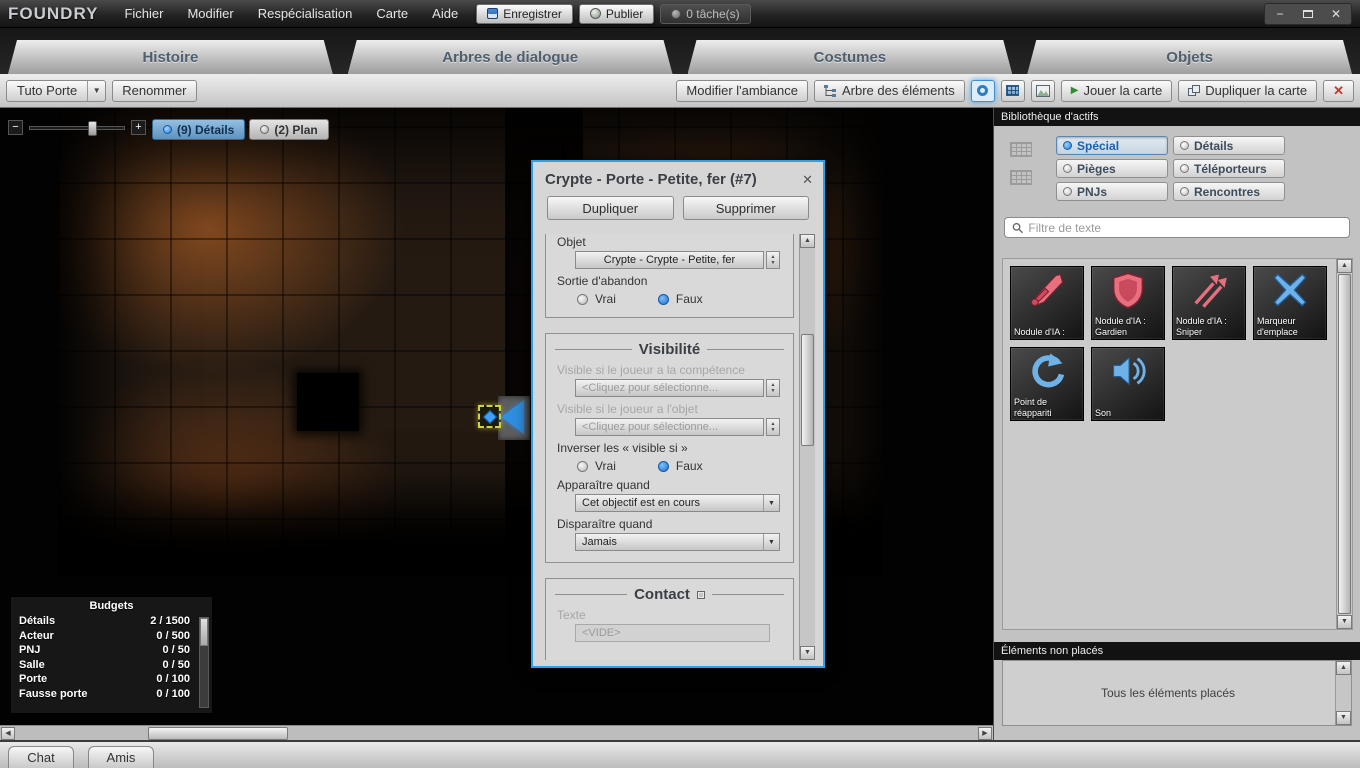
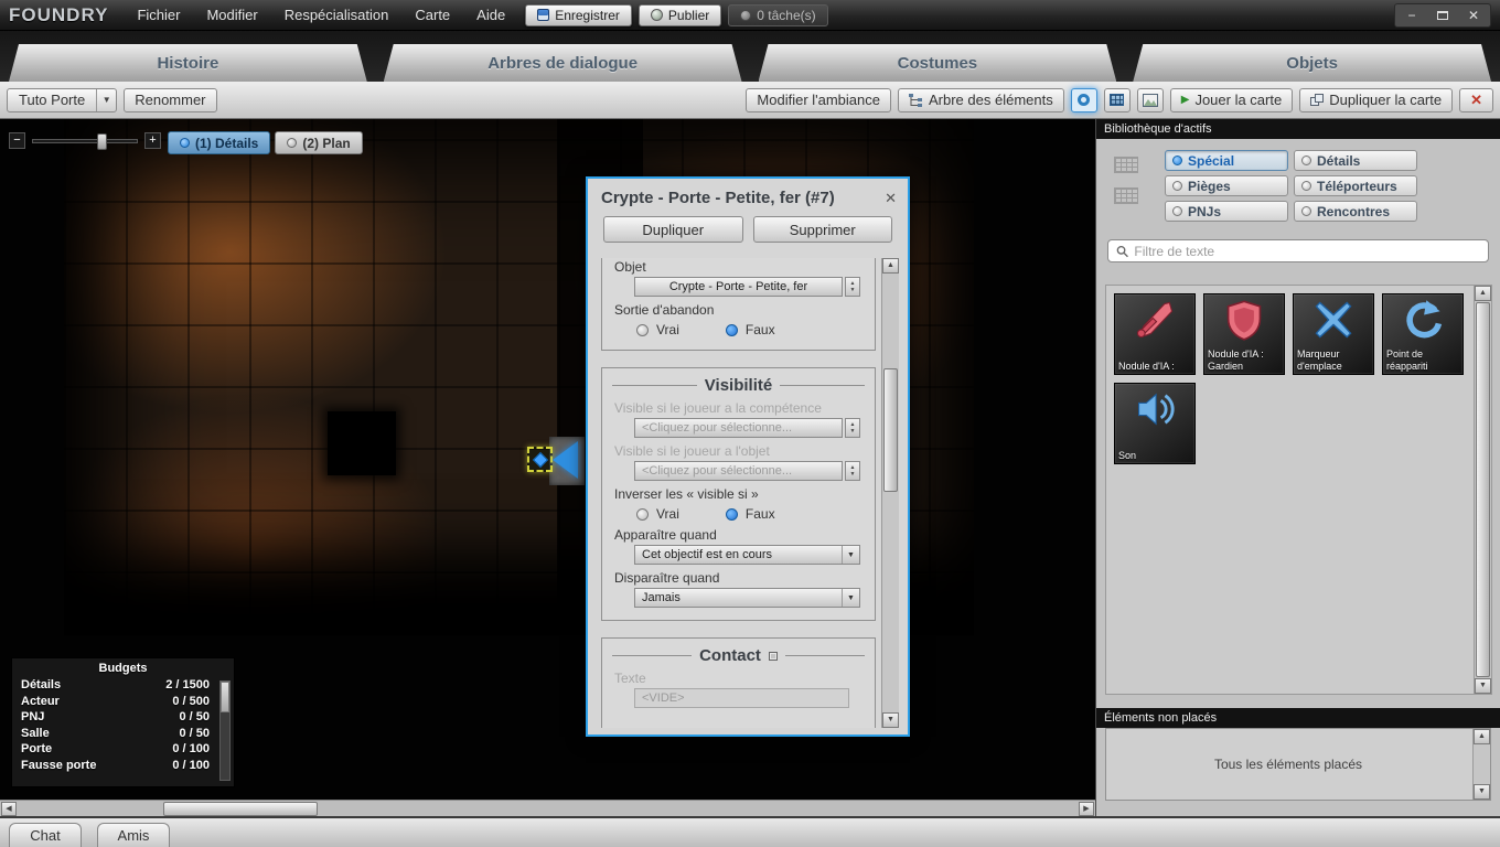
  FOUNDRY
  Fichier
  Modifier
  Respécialisation
  Carte
  Aide
  Enregistrer
  Publier
  0 tâche(s)
  −
  ✕
  Histoire
  Arbres de dialogue
  Costumes
  Objets
  Tuto Porte
  ▼
  Renommer
  Modifier l'ambiance
  Arbre des éléments
  ▶
  Jouer la carte
  Dupliquer la carte
  ✕
  −
  +
- (9) Détails
+ (1) Détails
  (2) Plan
  Budgets
  Détails
  2 / 1500
  Acteur
  0 / 500
  PNJ
  0 / 50
  Salle
  0 / 50
  Porte
  0 / 100
  Fausse porte
  0 / 100
  Bibliothèque d'actifs
  Spécial
  Détails
  Pièges
  Téléporteurs
  PNJs
  Rencontres
  Filtre de texte
  Nodule d'IA :
  Nodule d'IA : Gardien
- Nodule d'IA : Sniper
  Marqueur d'emplace
  Point de réappariti
  Son
  Éléments non placés
  Tous les éléments placés
  Crypte - Porte - Petite, fer (#7)
  ✕
  Dupliquer
  Supprimer
  Objet
- Crypte - Crypte - Petite, fer
+ Crypte - Porte - Petite, fer
  Sortie d'abandon
  Vrai
  Faux
  Visibilité
  Visible si le joueur a la compétence
  <Cliquez pour sélectionne...
  Visible si le joueur a l'objet
  <Cliquez pour sélectionne...
  Inverser les « visible si »
  Vrai
  Faux
  Apparaître quand
  Cet objectif est en cours
  Disparaître quand
  Jamais
  Contact
  Texte
  <VIDE>
  Chat
  Amis
